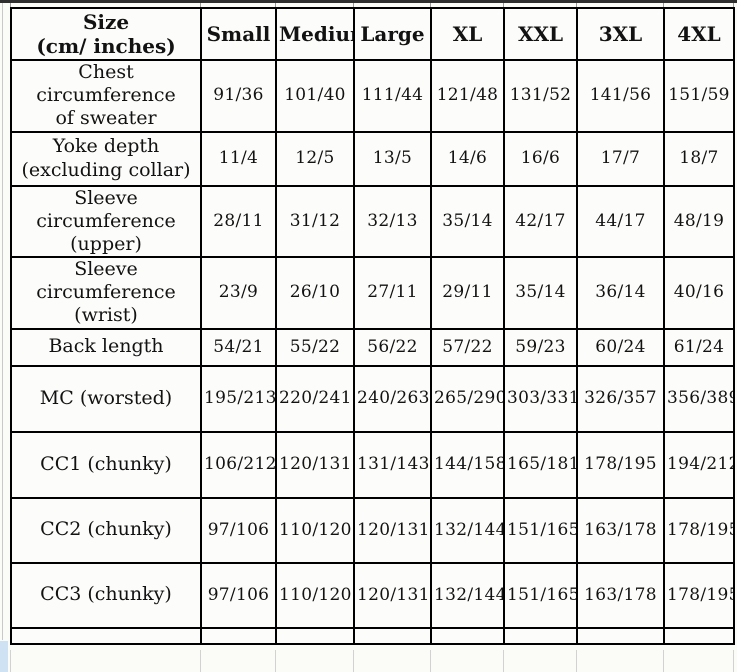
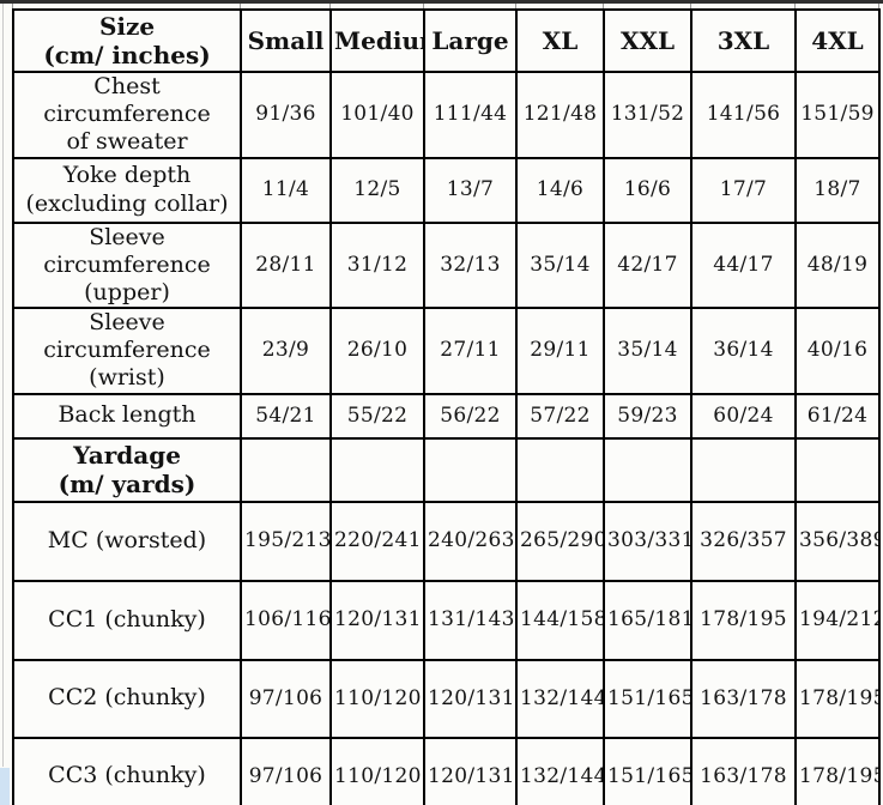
  Size (cm/ inches)	Small	Mediu	Large	XL	XXL	3XL	4XL
  Chest circumference of sweater	91/36	101/40	111/44	121/48	131/52	141/56	151/59
- Yoke depth (excluding collar)	11/4	12/5	13/5	14/6	16/6	17/7	18/7
+ Yoke depth (excluding collar)	11/4	12/5	13/7	14/6	16/6	17/7	18/7
  Sleeve circumference (upper)	28/11	31/12	32/13	35/14	42/17	44/17	48/19
  Sleeve circumference (wrist)	23/9	26/10	27/11	29/11	35/14	36/14	40/16
  Back length	54/21	55/22	56/22	57/22	59/23	60/24	61/24
+ Yardage (m/ yards)
  MC (worsted)	195/213	220/241	240/263	265/290	303/331	326/357	356/38
- CC1 (chunky)	106/212	120/131	131/143	144/158	165/181	178/195	194/21
+ CC1 (chunky)	106/116	120/131	131/143	144/158	165/181	178/195	194/21
  CC2 (chunky)	97/106	110/120	120/131	132/144	151/165	163/178	178/19
  CC3 (chunky)	97/106	110/120	120/131	132/144	151/165	163/178	178/19
